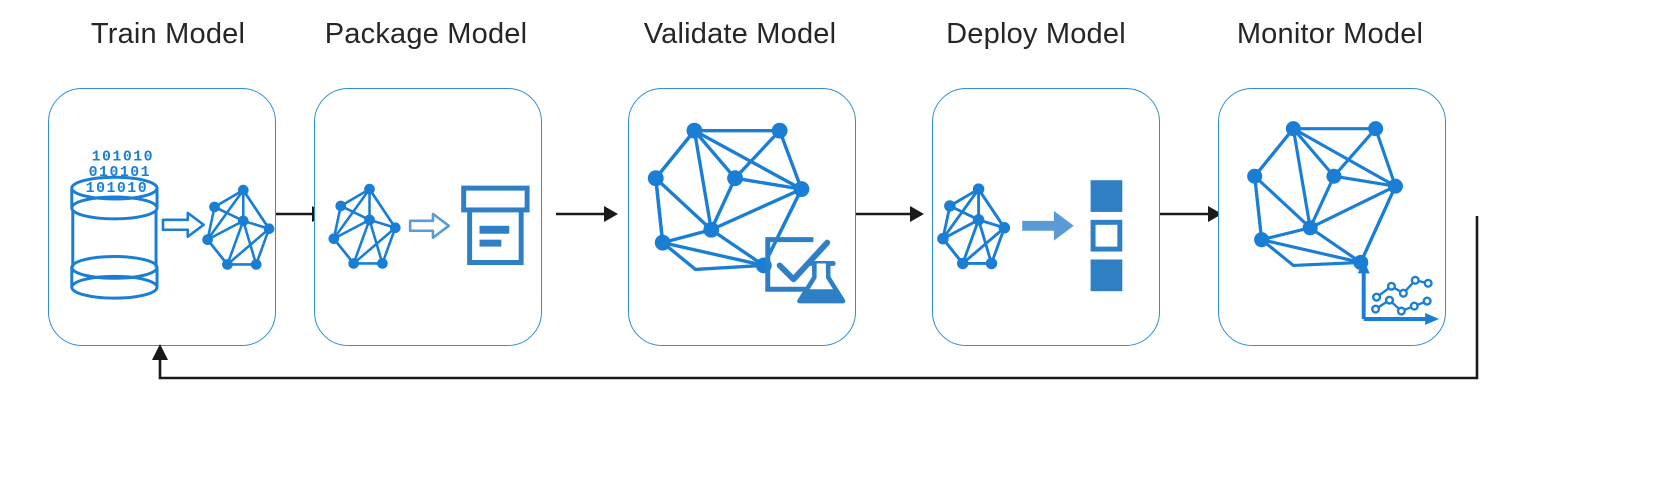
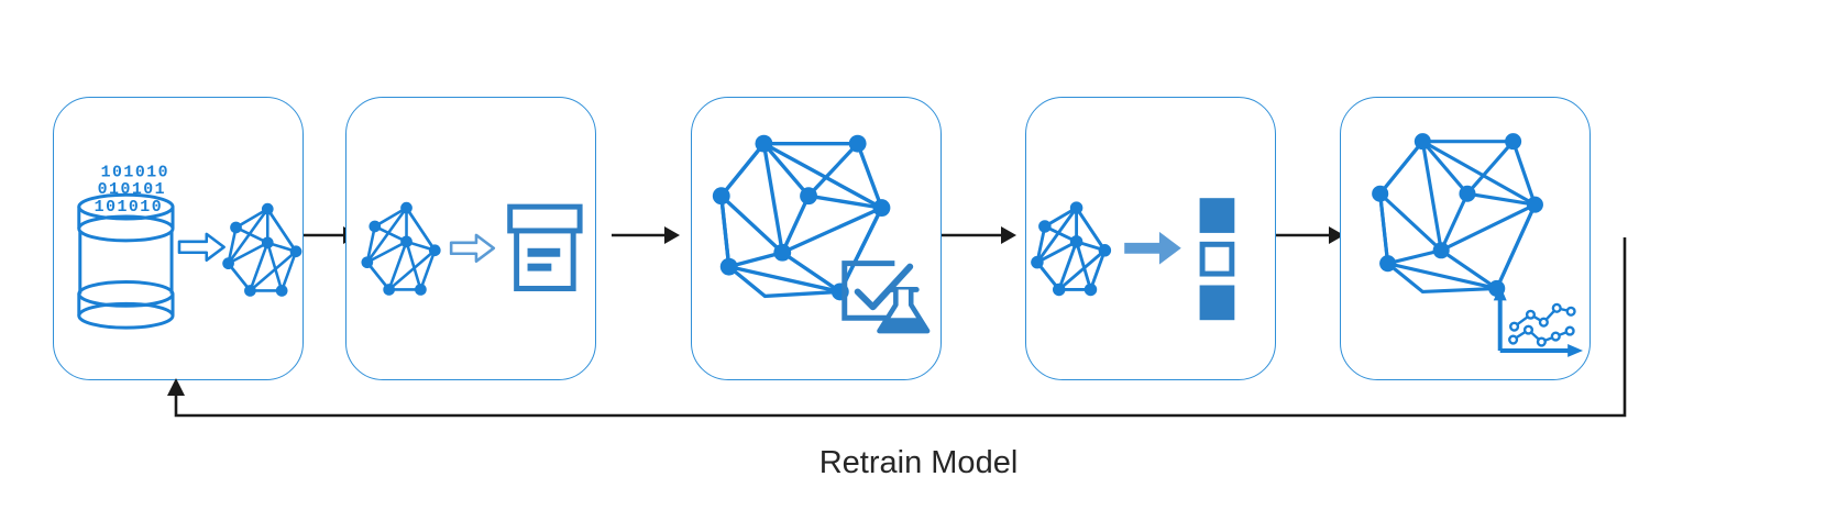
- Train Model
- Package Model
- Validate Model
- Deploy Model
- Monitor Model
  101010
  010101
  101010
+ Retrain Model
